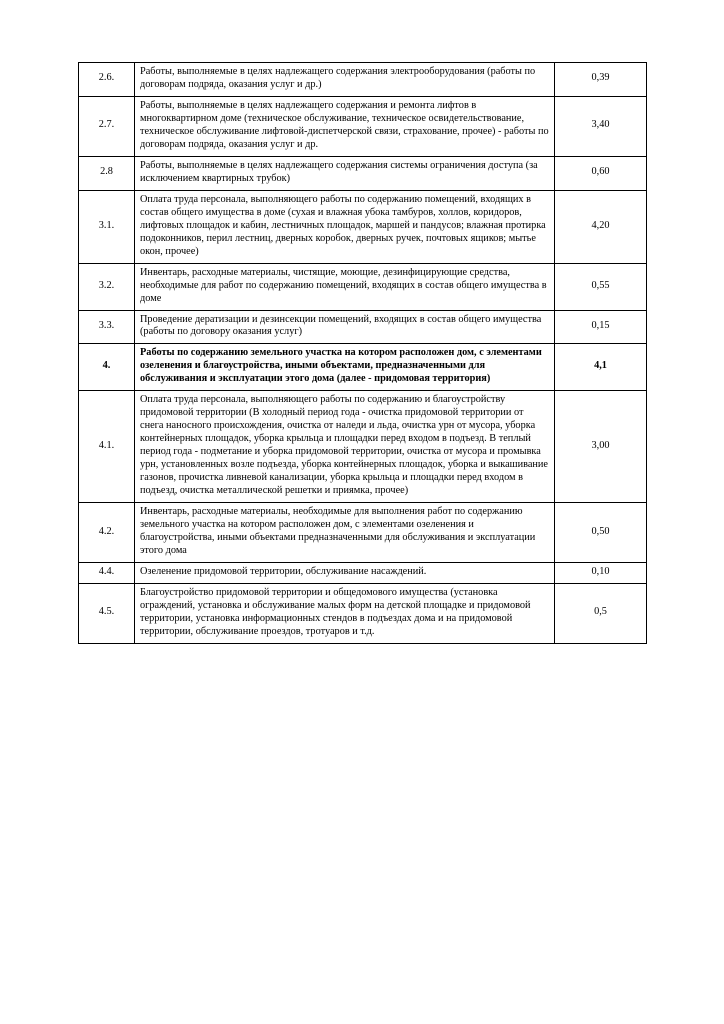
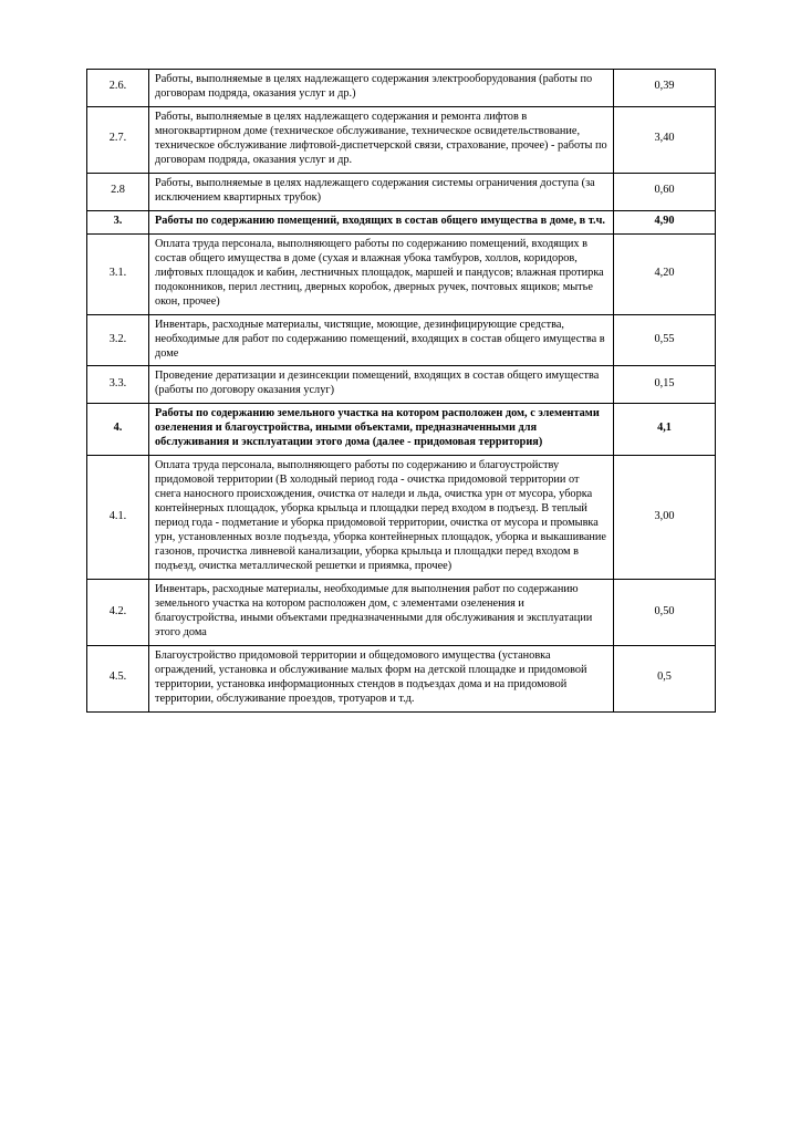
  2.6.	Работы, выполняемые в целях надлежащего содержания электрооборудования (работы по договорам подряда, оказания услуг и др.)	0,39
  2.7.	Работы, выполняемые в целях надлежащего содержания и ремонта лифтов в многоквартирном доме (техническое обслуживание, техническое освидетельствование, техническое обслуживание лифтовой-диспетчерской связи, страхование, прочее) - работы по договорам подряда, оказания услуг и др.	3,40
  2.8	Работы, выполняемые в целях надлежащего содержания системы ограничения доступа (за исключением квартирных трубок)	0,60
+ 3.	Работы по содержанию помещений, входящих в состав общего имущества в доме, в т.ч.	4,90
  3.1.	Оплата труда персонала, выполняющего работы по содержанию помещений, входящих в состав общего имущества в доме (сухая и влажная убока тамбуров, холлов, коридоров, лифтовых площадок и кабин, лестничных площадок, маршей и пандусов; влажная протирка подоконников, перил лестниц, дверных коробок, дверных ручек, почтовых ящиков; мытье окон, прочее)	4,20
  3.2.	Инвентарь, расходные материалы, чистящие, моющие, дезинфицирующие средства, необходимые для работ по содержанию помещений, входящих в состав общего имущества в доме	0,55
  3.3.	Проведение дератизации и дезинсекции помещений, входящих в состав общего имущества (работы по договору оказания услуг)	0,15
  4.	Работы по содержанию земельного участка на котором расположен дом, с элементами озеленения и благоустройства, иными объектами, предназначенными для обслуживания и эксплуатации этого дома (далее - придомовая территория)	4,1
  4.1.	Оплата труда персонала, выполняющего работы по содержанию и благоустройству придомовой территории (В холодный период года - очистка придомовой территории от снега наносного происхождения, очистка от наледи и льда, очистка урн от мусора, уборка контейнерных площадок, уборка крыльца и площадки перед входом в подъезд. В теплый период года - подметание и уборка придомовой территории, очистка от мусора и промывка урн, установленных возле подъезда, уборка контейнерных площадок, уборка и выкашивание газонов, прочистка ливневой канализации, уборка крыльца и площадки перед входом в подъезд, очистка металлической решетки и приямка, прочее)	3,00
  4.2.	Инвентарь, расходные материалы, необходимые для выполнения работ по содержанию земельного участка на котором расположен дом, с элементами озеленения и благоустройства, иными объектами предназначенными для обслуживания и эксплуатации этого дома	0,50
- 4.4.	Озеленение придомовой территории, обслуживание насаждений.	0,10
  4.5.	Благоустройство придомовой территории и общедомового имущества (установка ограждений, установка и обслуживание малых форм на детской площадке и придомовой территории, установка информационных стендов в подъездах дома и на придомовой территории, обслуживание проездов, тротуаров и т.д.	0,5
